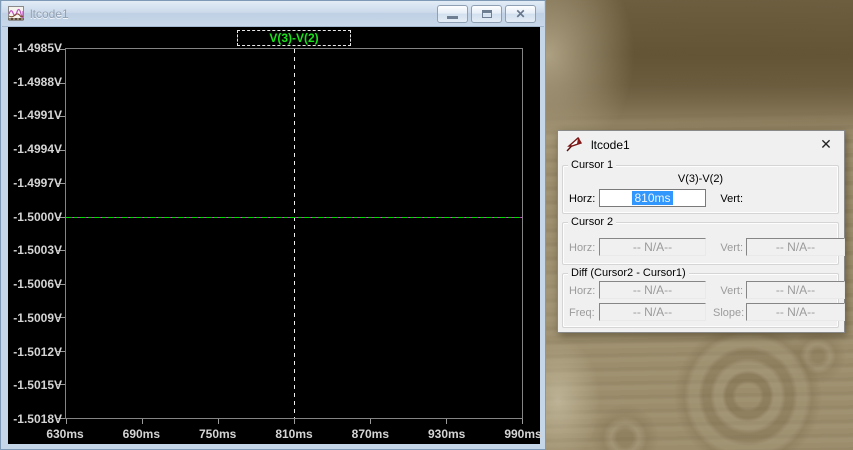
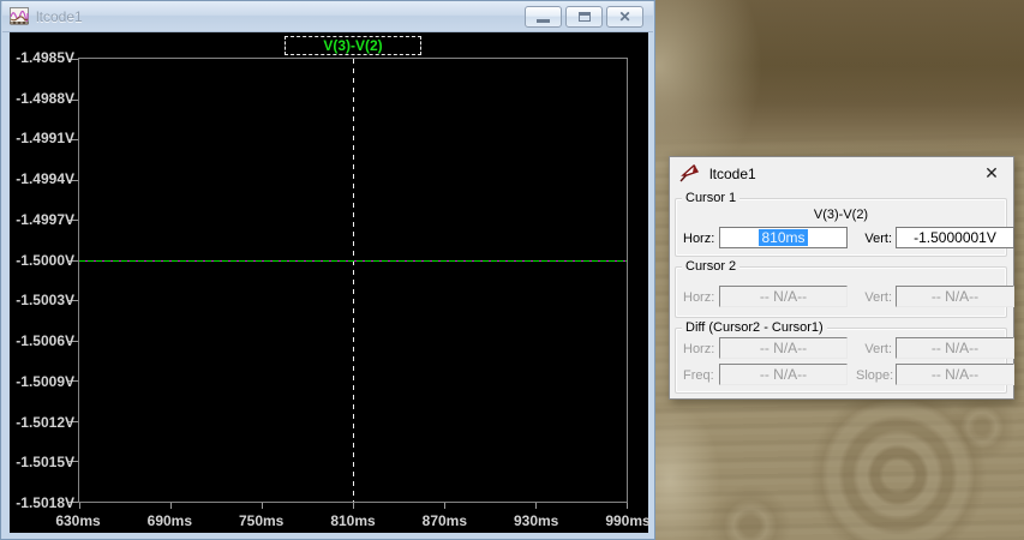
  ltcode1
  ✕
  V(3)-V(2)
  -1.4985V
  -1.4988V
  -1.4991V
  -1.4994V
  -1.4997V
  -1.5000V
  -1.5003V
  -1.5006V
  -1.5009V
  -1.5012V
  -1.5015V
  -1.5018V
  630ms
  690ms
  750ms
  810ms
  870ms
  930ms
  990ms
  ltcode1
  ✕
  Cursor 1
  V(3)-V(2)
  Horz:
  810ms
  Vert:
+ -1.5000001V
  Cursor 2
  Horz:
  -- N/A--
  Vert:
  -- N/A--
  Diff (Cursor2 - Cursor1)
  Horz:
  -- N/A--
  Vert:
  -- N/A--
  Freq:
  -- N/A--
  Slope:
  -- N/A--
